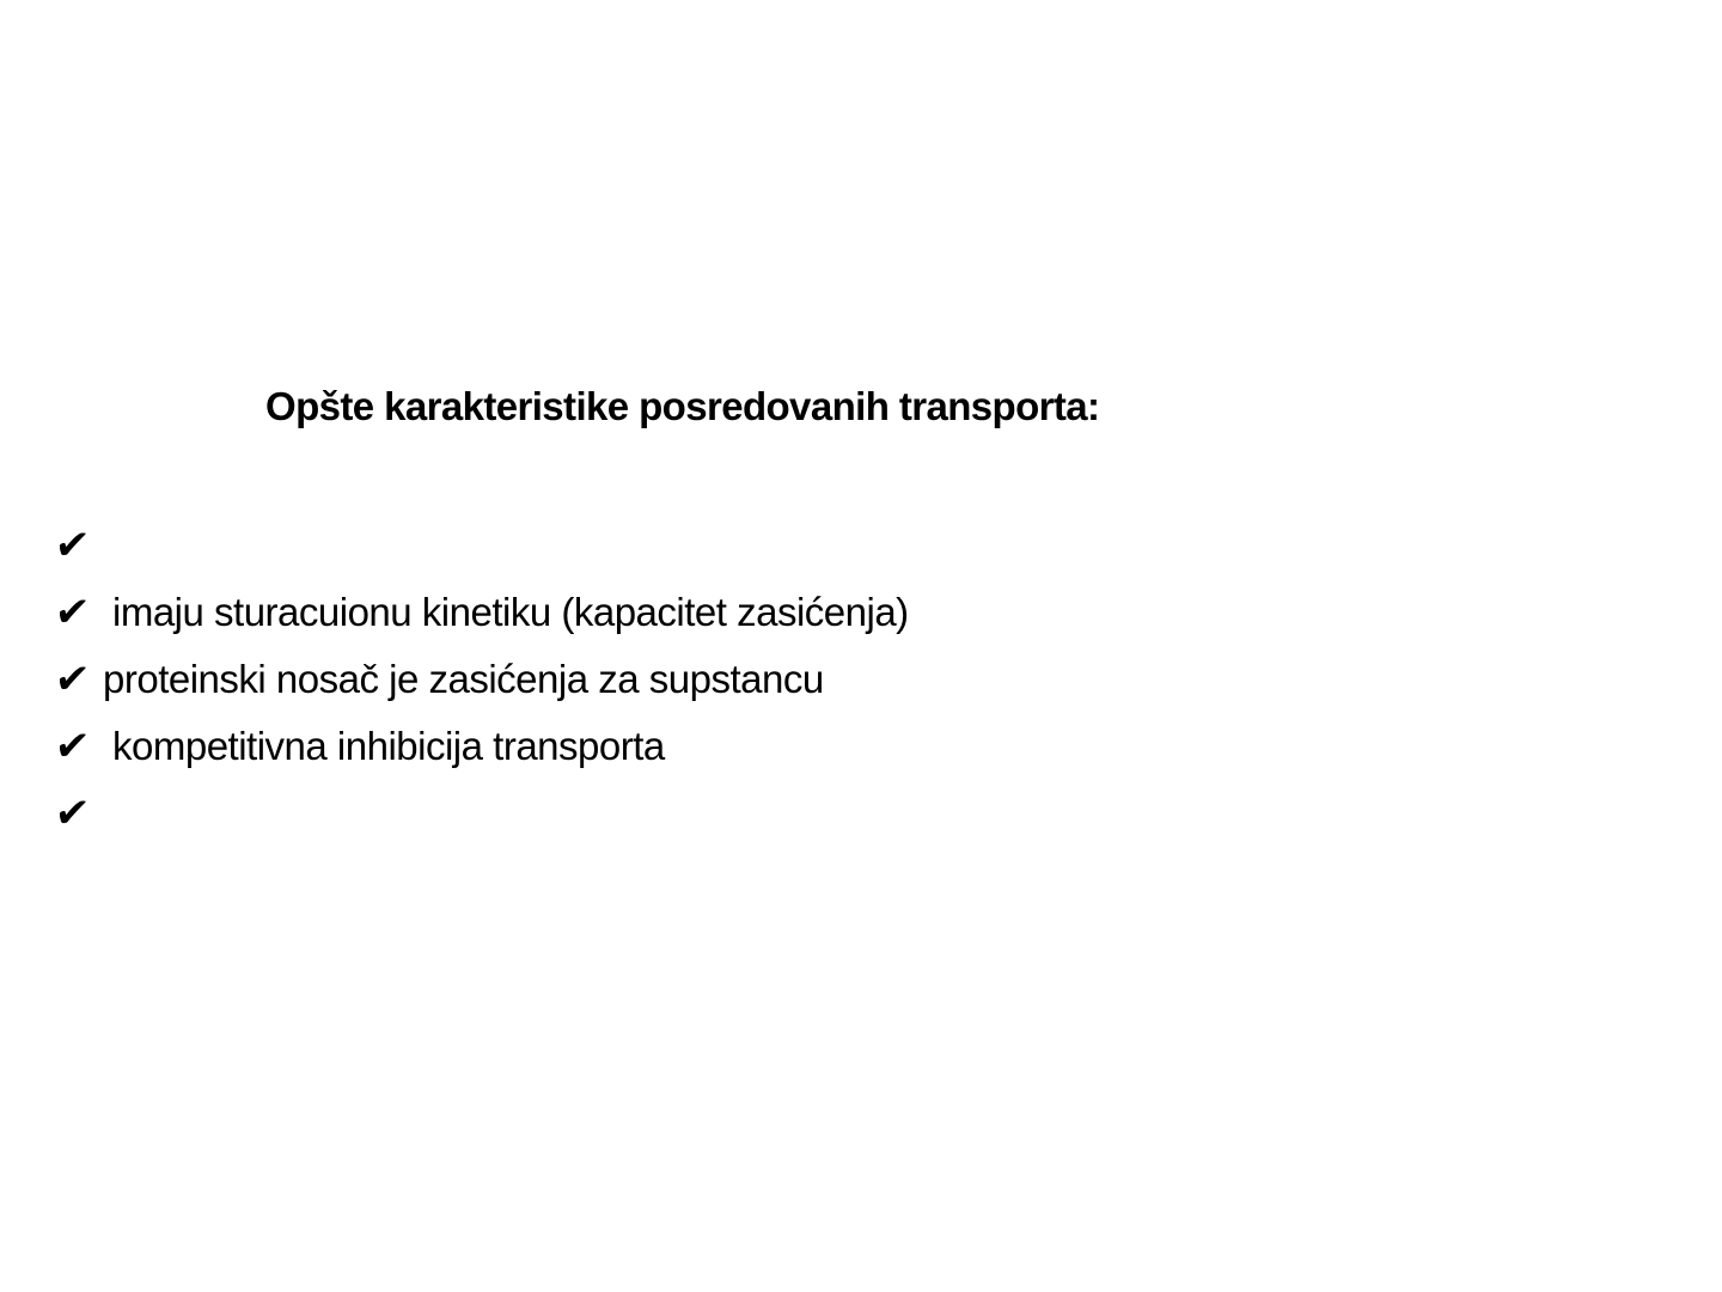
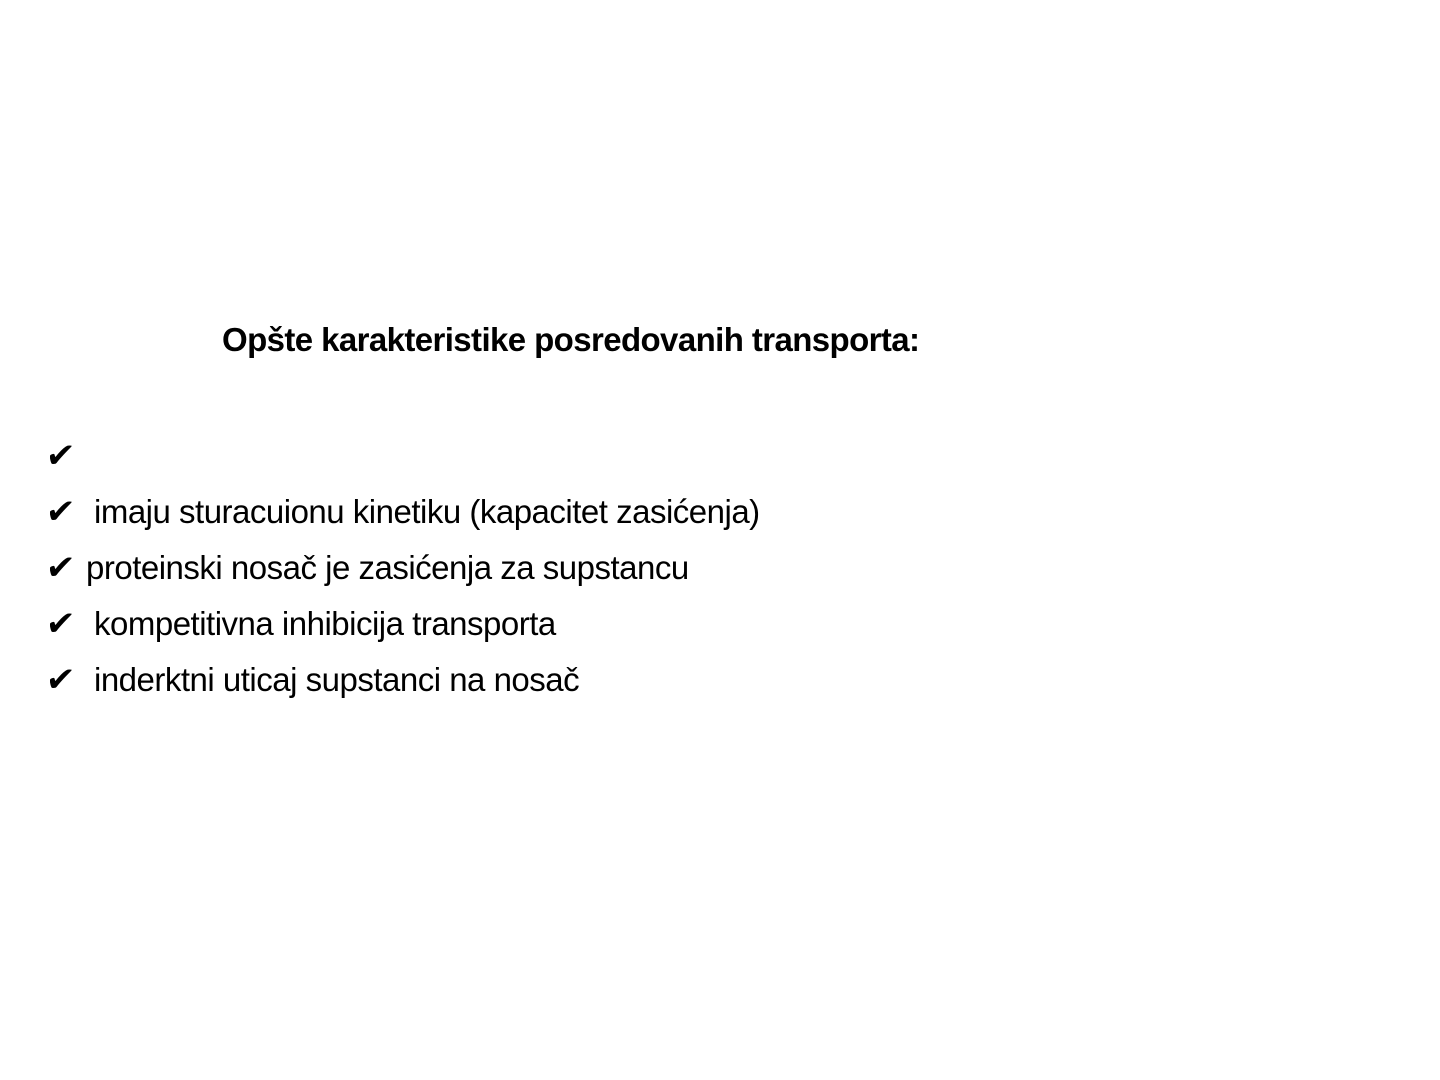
  Opšte karakteristike posredovanih transporta:
  imaju sturacuionu kinetiku (kapacitet zasićenja)
  proteinski nosač je zasićenja za supstancu
  kompetitivna inhibicija transporta
+ inderktni uticaj supstanci na nosač
